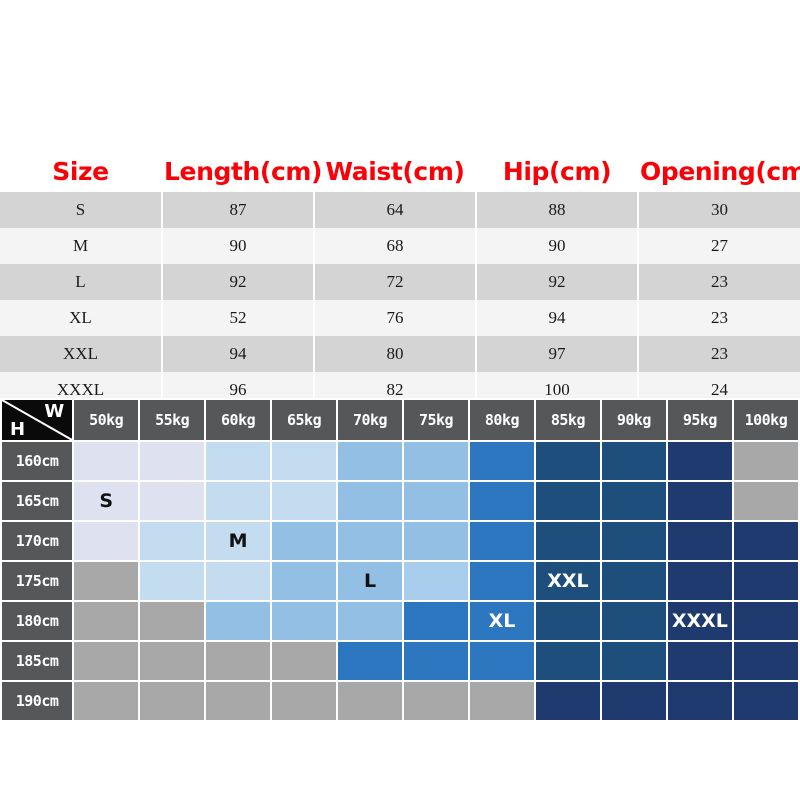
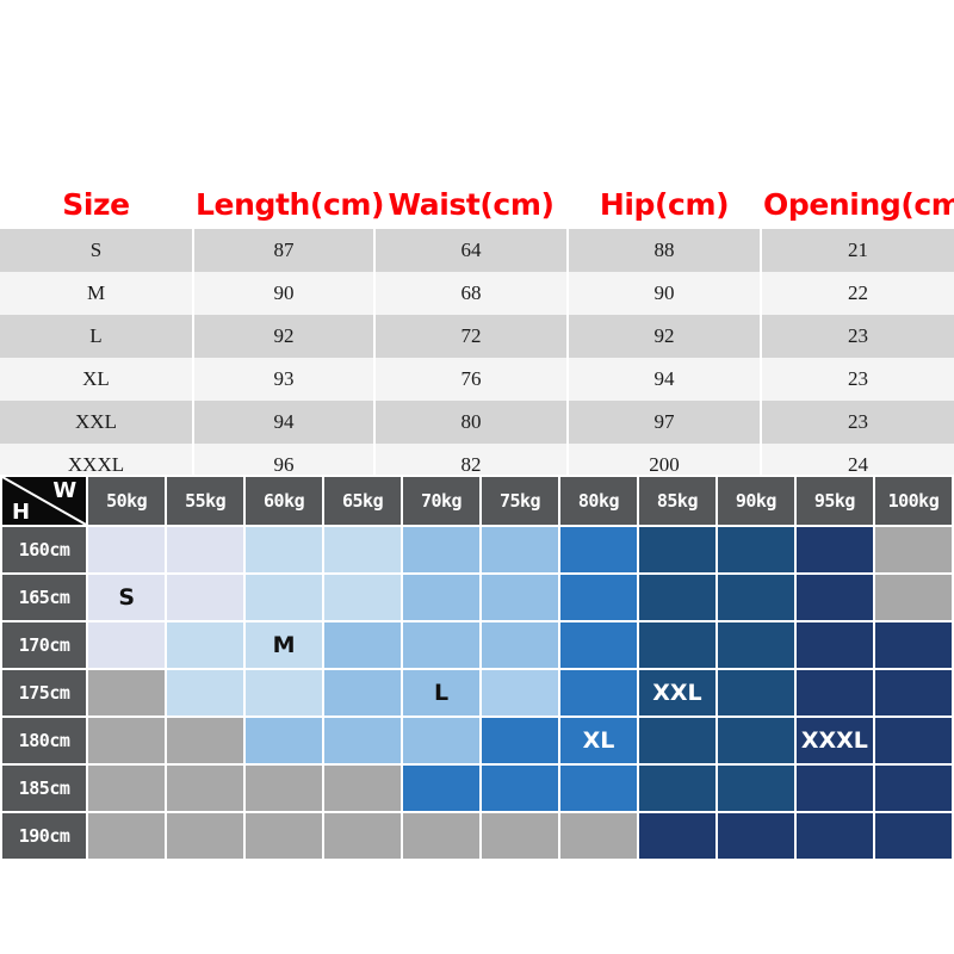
  Size	Length(cm)	Waist(cm)	Hip(cm)	Opening(cm
- S	87	64	88	30
+ S	87	64	88	21
- M	90	68	90	27
+ M	90	68	90	22
  L	92	72	92	23
- XL	52	76	94	23
+ XL	93	76	94	23
  XXL	94	80	97	23
- XXXL	96	82	100	24
+ XXXL	96	82	200	24
  W H	50kg	55kg	60kg	65kg	70kg	75kg	80kg	85kg	90kg	95kg	100kg
  160cm
  165cm	S
  170cm			M
  175cm					L			XXL
  180cm							XL			XXXL
  185cm
  190cm
